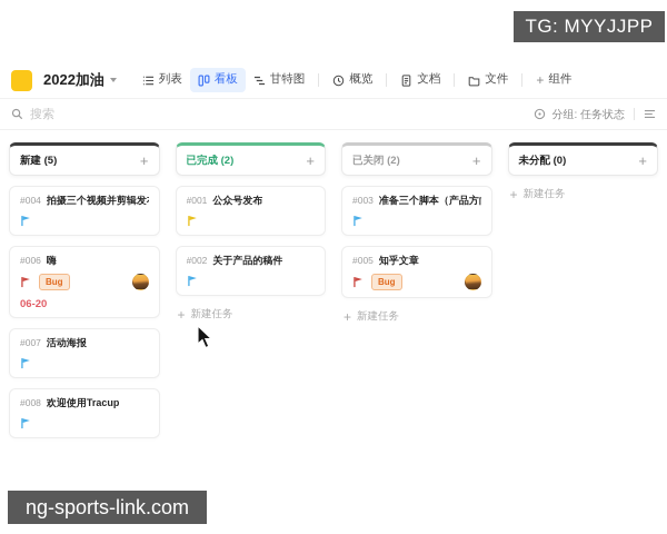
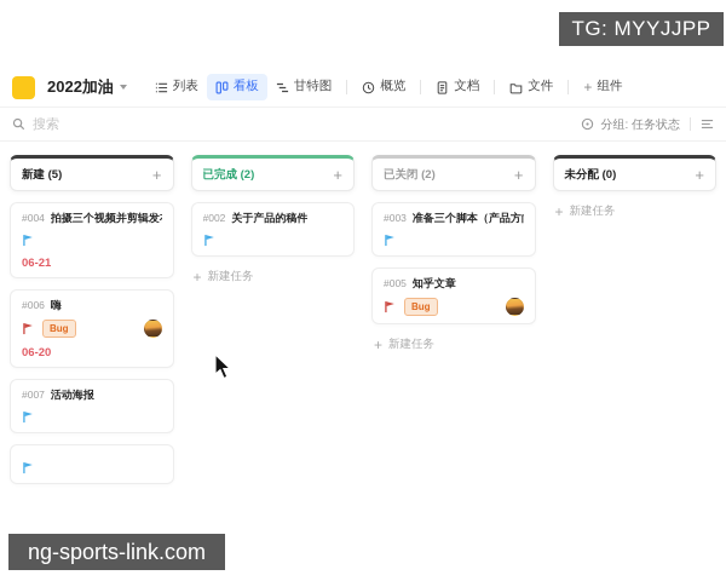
  TG: MYYJJPP
  2022加油
  列表
  看板
  甘特图
  概览
  文档
  文件
  +
  组件
  搜索
  分组: 任务状态
  新建 (5)
  +
  #004
  拍摄三个视频并剪辑发
+ 06-21
  #006
  嗨
  Bug
  06-20
  #007
  活动海报
- #008
- 欢迎使用Tracup
  已完成 (2)
  +
- #001
- 公众号发布
  #002
  关于产品的稿件
  +
  新建任务
  已关闭 (2)
  +
  #003
  准备三个脚本（产品方
  #005
  知乎文章
  Bug
  +
  新建任务
  未分配 (0)
  +
  +
  新建任务
  ng-sports-link.com
